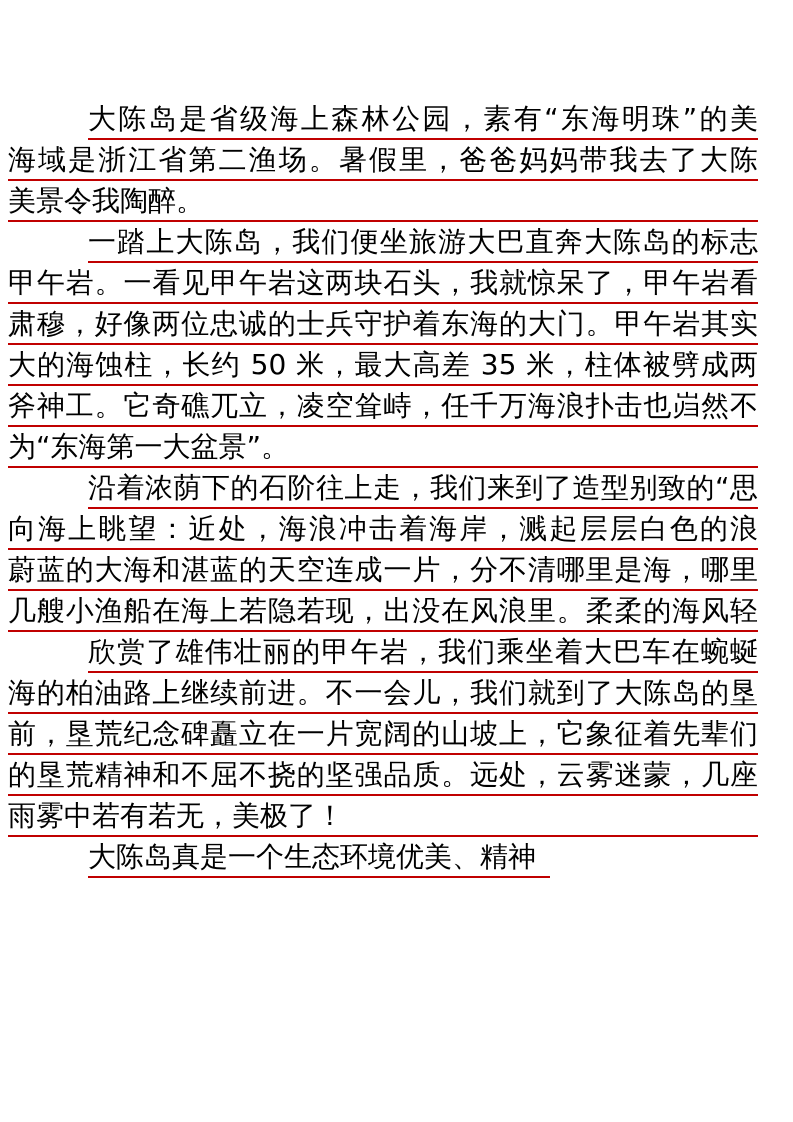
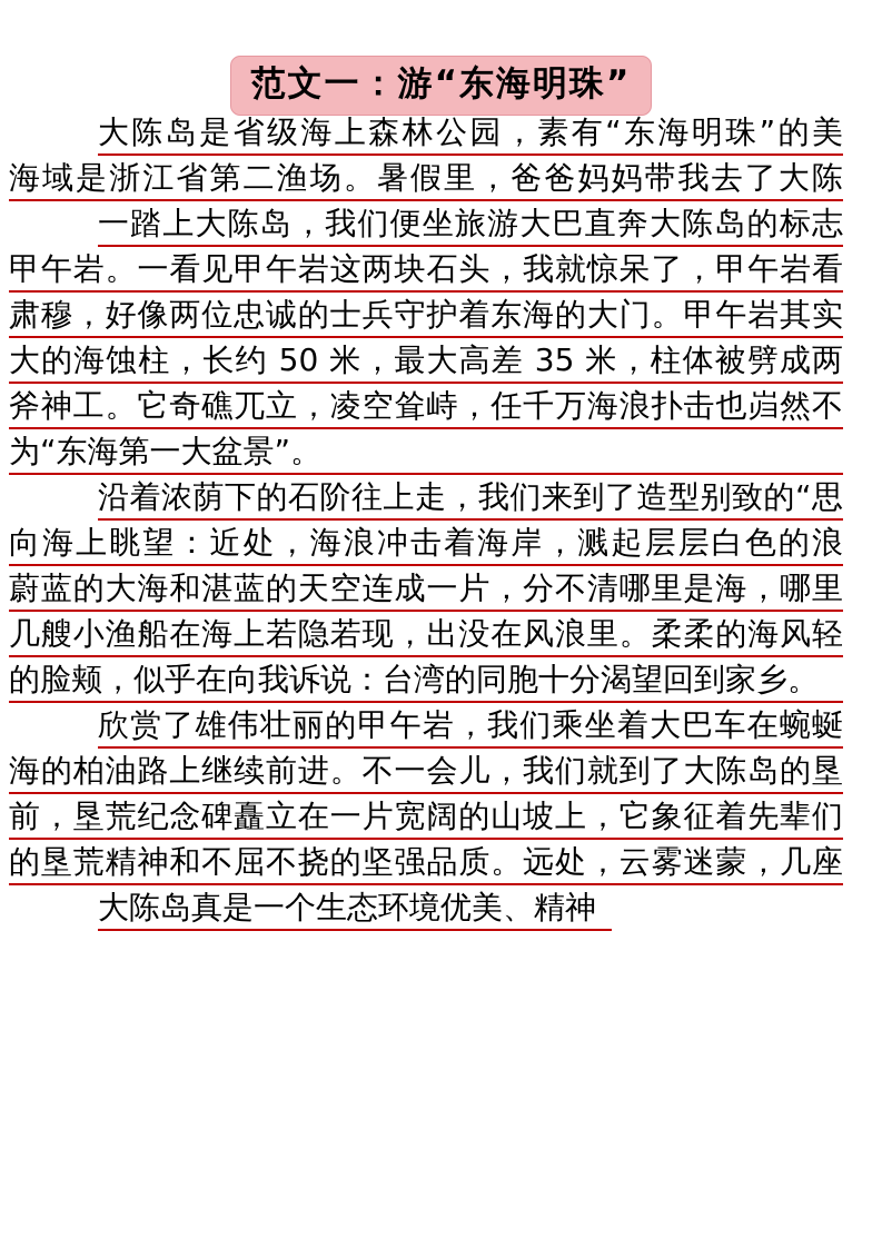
+ 范文一：游“东海明珠”
  大陈岛是省级海上森林公园，素有“东海明珠”的美
  海域是浙江省第二渔场。暑假里，爸爸妈妈带我去了大陈
- 美景令我陶醉。
  一踏上大陈岛，我们便坐旅游大巴直奔大陈岛的标志
  甲午岩。一看见甲午岩这两块石头，我就惊呆了，甲午岩看
  肃穆，好像两位忠诚的士兵守护着东海的大门。甲午岩其实
  大的海蚀柱，长约 50 米，最大高差 35 米，柱体被劈成两
  斧神工。它奇礁兀立，凌空耸峙，任千万海浪扑击也岿然不
  为“东海第一大盆景”。
  沿着浓荫下的石阶往上走，我们来到了造型别致的“思
  向海上眺望：近处，海浪冲击着海岸，溅起层层白色的浪
  蔚蓝的大海和湛蓝的天空连成一片，分不清哪里是海，哪里
  几艘小渔船在海上若隐若现，出没在风浪里。柔柔的海风轻
+ 的脸颊，似乎在向我诉说：台湾的同胞十分渴望回到家乡。
  欣赏了雄伟壮丽的甲午岩，我们乘坐着大巴车在蜿蜒
  海的柏油路上继续前进。不一会儿，我们就到了大陈岛的垦
  前，垦荒纪念碑矗立在一片宽阔的山坡上，它象征着先辈们
  的垦荒精神和不屈不挠的坚强品质。远处，云雾迷蒙，几座
- 雨雾中若有若无，美极了！
